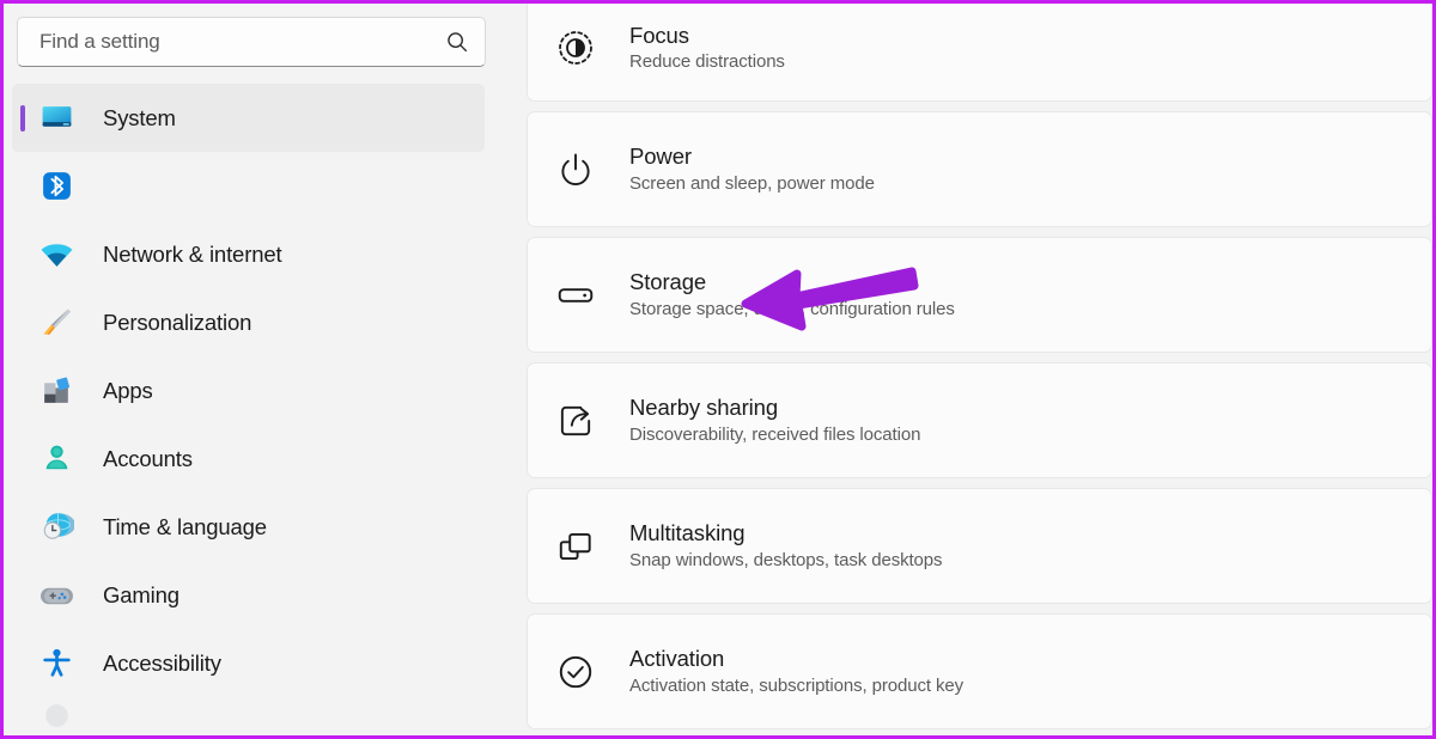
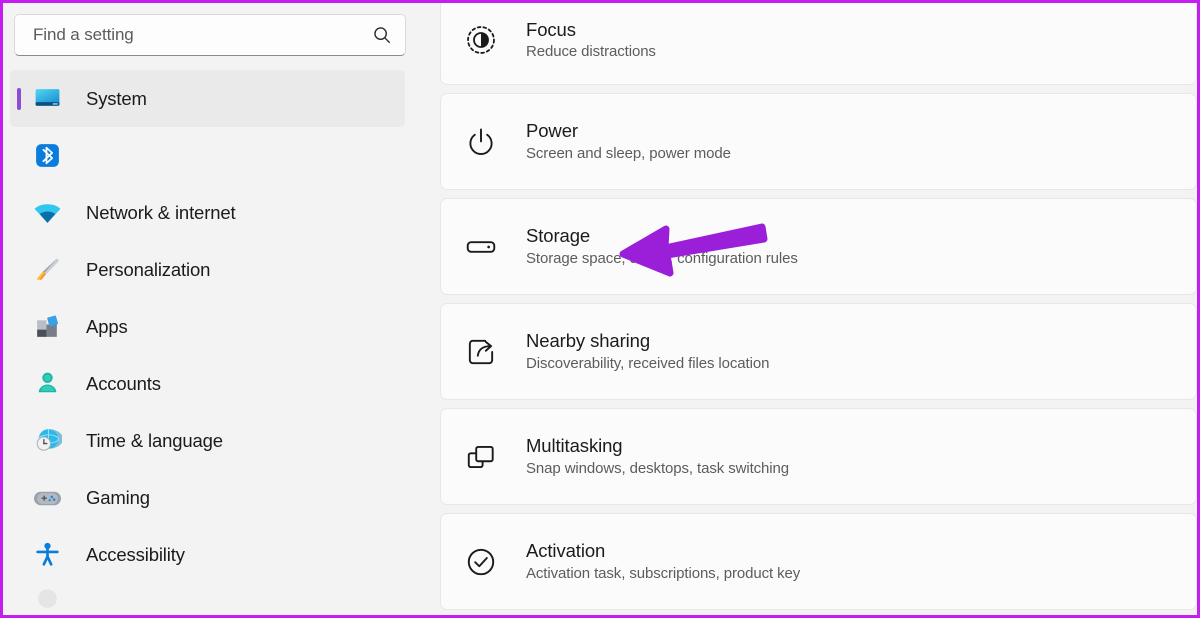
  Find a setting
  System
  Network & internet
  Personalization
  Apps
  Accounts
  Time & language
  Gaming
  Accessibility
  Focus
  Reduce distractions
  Power
  Screen and sleep, power mode
  Storage
  Storage space, configuration rules
  Nearby sharing
  Discoverability, received files location
  Multitasking
- Snap windows, desktops, task desktops
+ Snap windows, desktops, task switching
  Activation
- Activation state, subscriptions, product key
+ Activation task, subscriptions, product key
